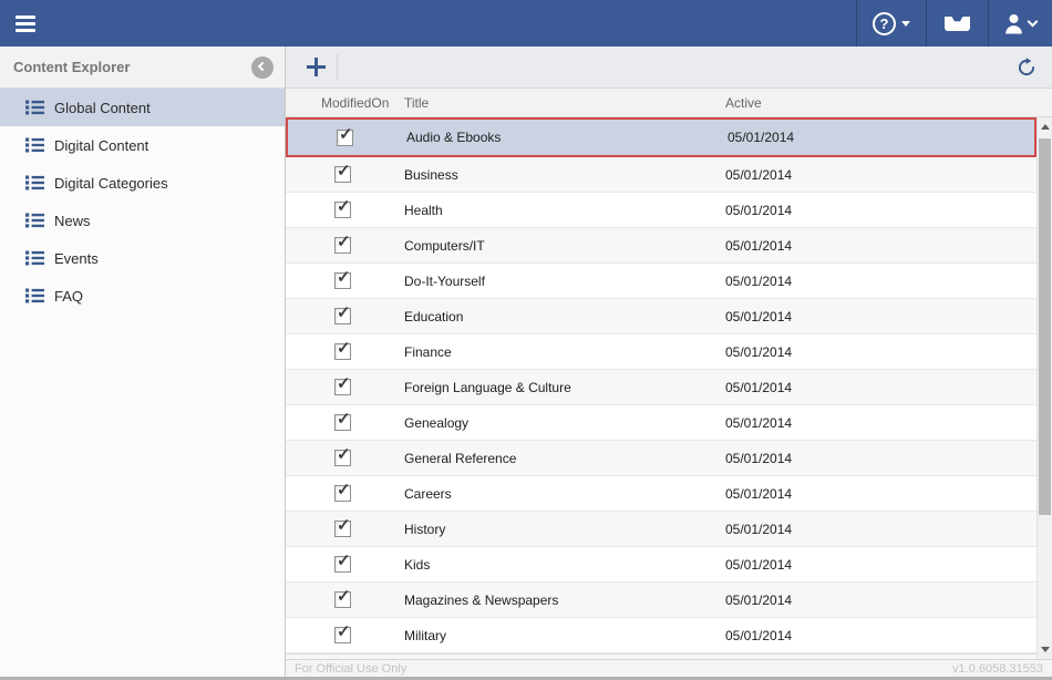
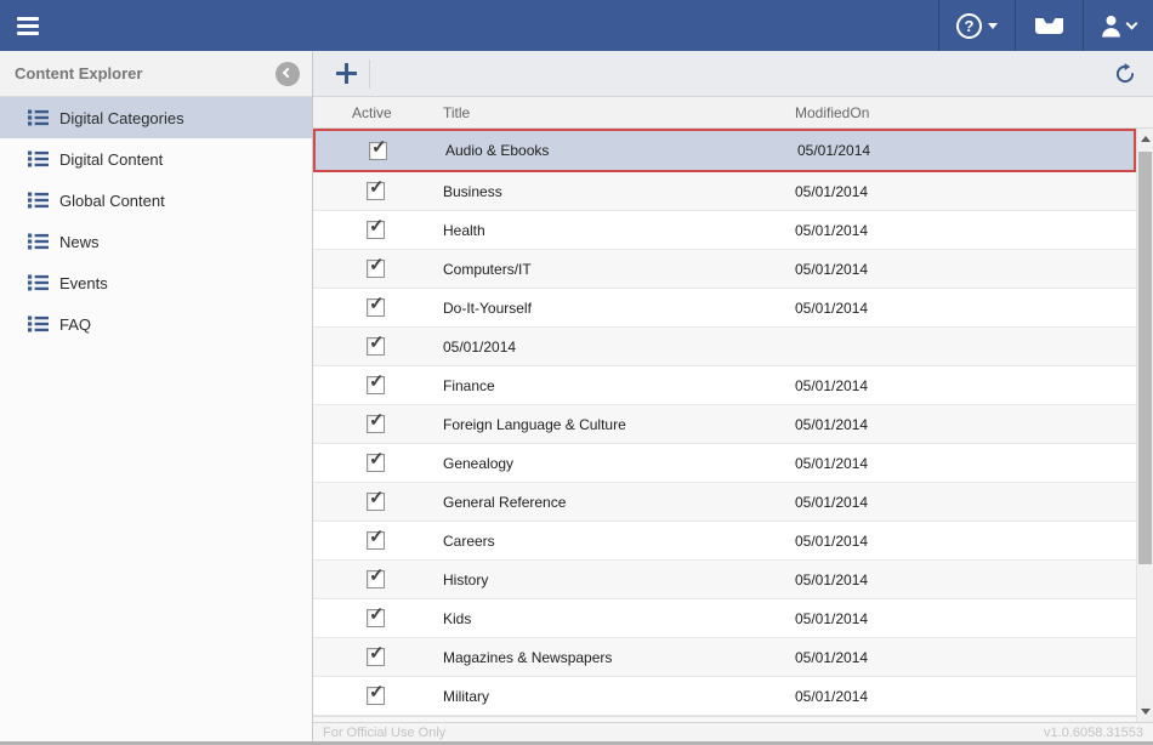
  ?
  Content Explorer
- Global Content
+ Digital Categories
  Digital Content
- Digital Categories
+ Global Content
  News
  Events
  FAQ
- ModifiedOn
+ Active
  Title
- Active
+ ModifiedOn
  ✓
  Audio & Ebooks
  05/01/2014
  ✓
  Business
  05/01/2014
  ✓
  Health
  05/01/2014
  ✓
  Computers/IT
  05/01/2014
  ✓
  Do-It-Yourself
  05/01/2014
  ✓
- Education
  05/01/2014
  ✓
  Finance
  05/01/2014
  ✓
  Foreign Language & Culture
  05/01/2014
  ✓
  Genealogy
  05/01/2014
  ✓
  General Reference
  05/01/2014
  ✓
  Careers
  05/01/2014
  ✓
  History
  05/01/2014
  ✓
  Kids
  05/01/2014
  ✓
  Magazines & Newspapers
  05/01/2014
  ✓
  Military
  05/01/2014
  For Official Use Only
  v1.0.6058.31553
